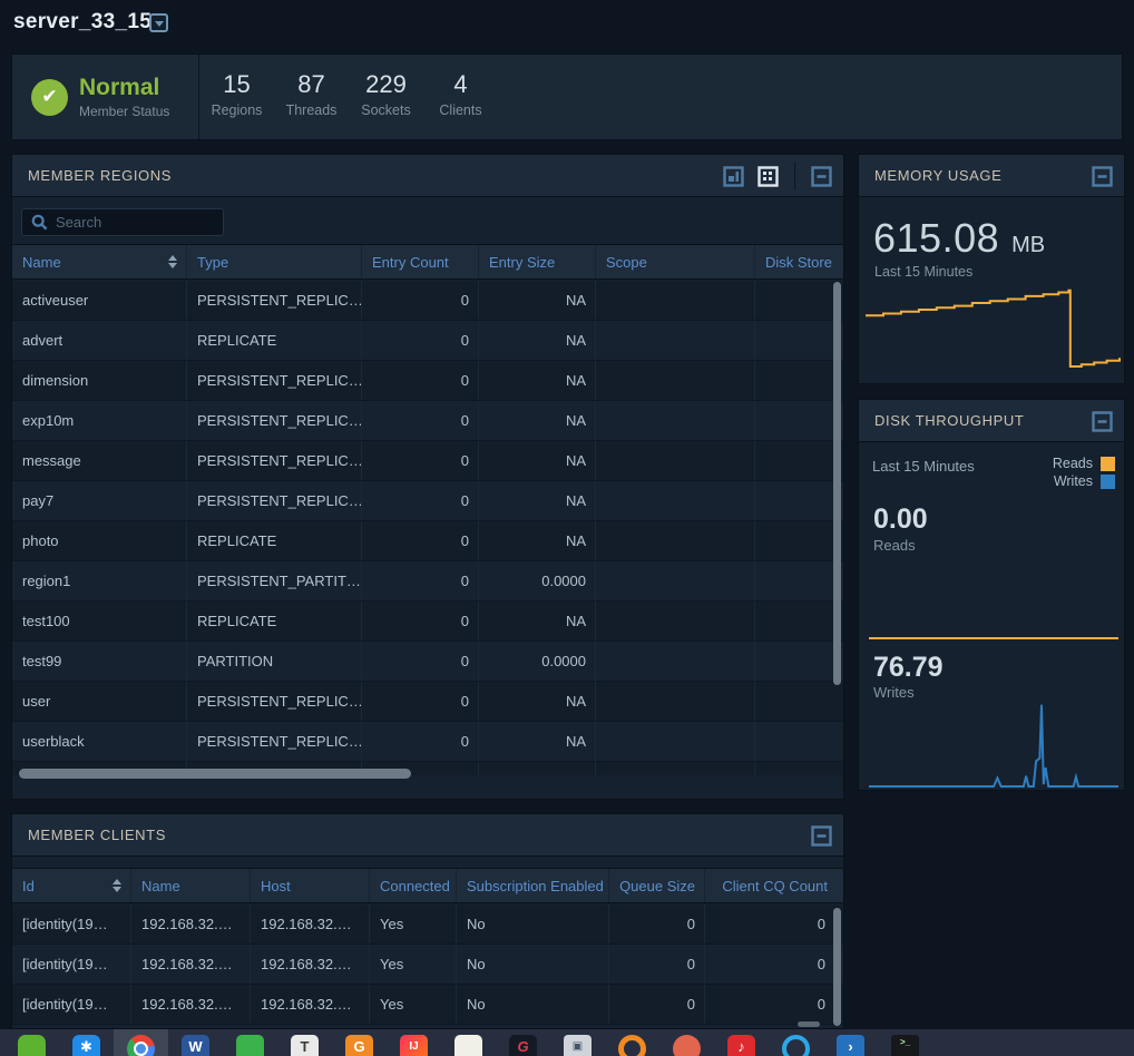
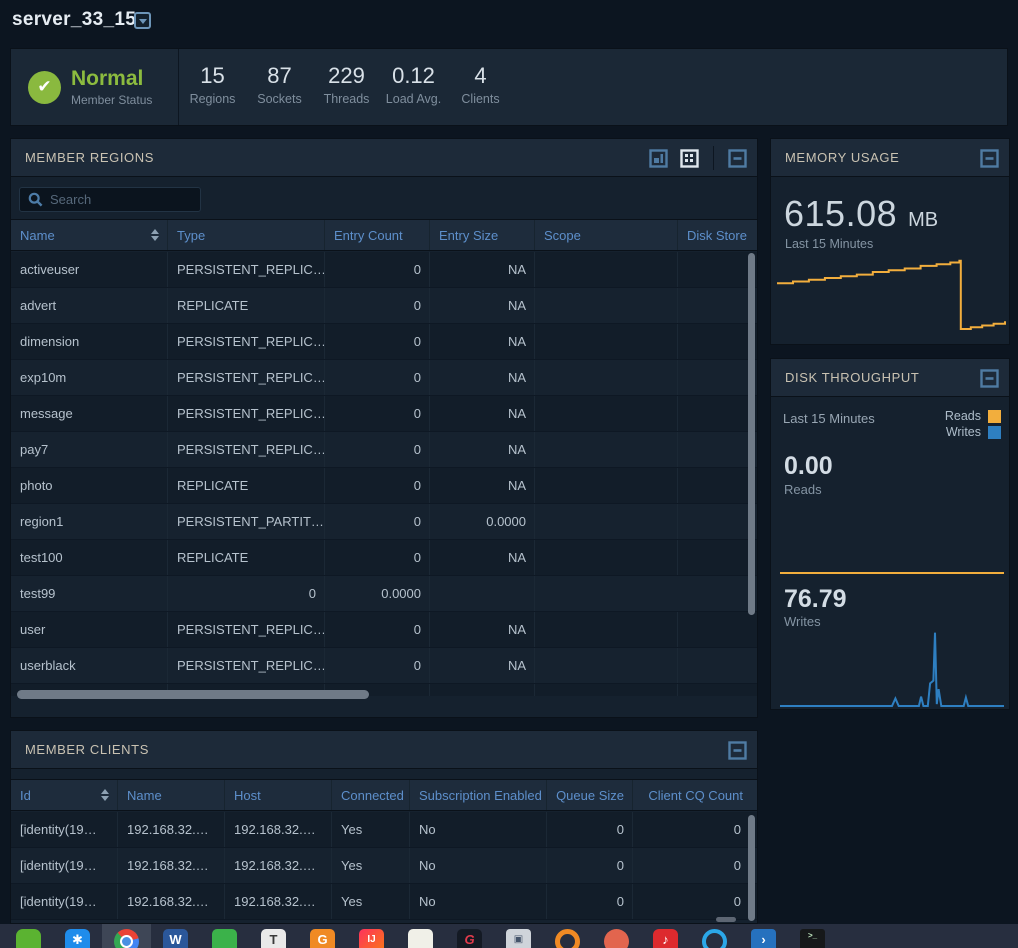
  server_33_15
  ✔
  Normal
  Member Status
  15
  Regions
  87
- Threads
+ Sockets
  229
- Sockets
+ Threads
+ 0.12
+ Load Avg.
  4
  Clients
  MEMBER REGIONS
  Search
  Name
  Type
  Entry Count
  Entry Size
  Scope
  Disk Store
  activeuser
  PERSISTENT_REPLIC…
  0
  NA
  advert
  REPLICATE
  0
  NA
  dimension
  PERSISTENT_REPLIC…
  0
  NA
  exp10m
  PERSISTENT_REPLIC…
  0
  NA
  message
  PERSISTENT_REPLIC…
  0
  NA
  pay7
  PERSISTENT_REPLIC…
  0
  NA
  photo
  REPLICATE
  0
  NA
  region1
  PERSISTENT_PARTIT…
  0
  0.0000
  test100
  REPLICATE
  0
  NA
  test99
- PARTITION
  0
  0.0000
  user
  PERSISTENT_REPLIC…
  0
  NA
  userblack
  PERSISTENT_REPLIC…
  0
  NA
  MEMORY USAGE
  615.08
  MB
  Last 15 Minutes
  DISK THROUGHPUT
  Last 15 Minutes
  Reads
  Writes
  0.00
  Reads
  76.79
  Writes
  MEMBER CLIENTS
  Id
  Name
  Host
  Connected
  Subscription Enabled
  Queue Size
  Client CQ Count
  [identity(19…
  192.168.32.…
  192.168.32.…
  Yes
  No
  0
  0
  [identity(19…
  192.168.32.…
  192.168.32.…
  Yes
  No
  0
  0
  [identity(19…
  192.168.32.…
  192.168.32.…
  Yes
  No
  0
  0
  ✱
  W
  T
  G
  IJ
  G
  ▣
  ♪
  ›
  >_
